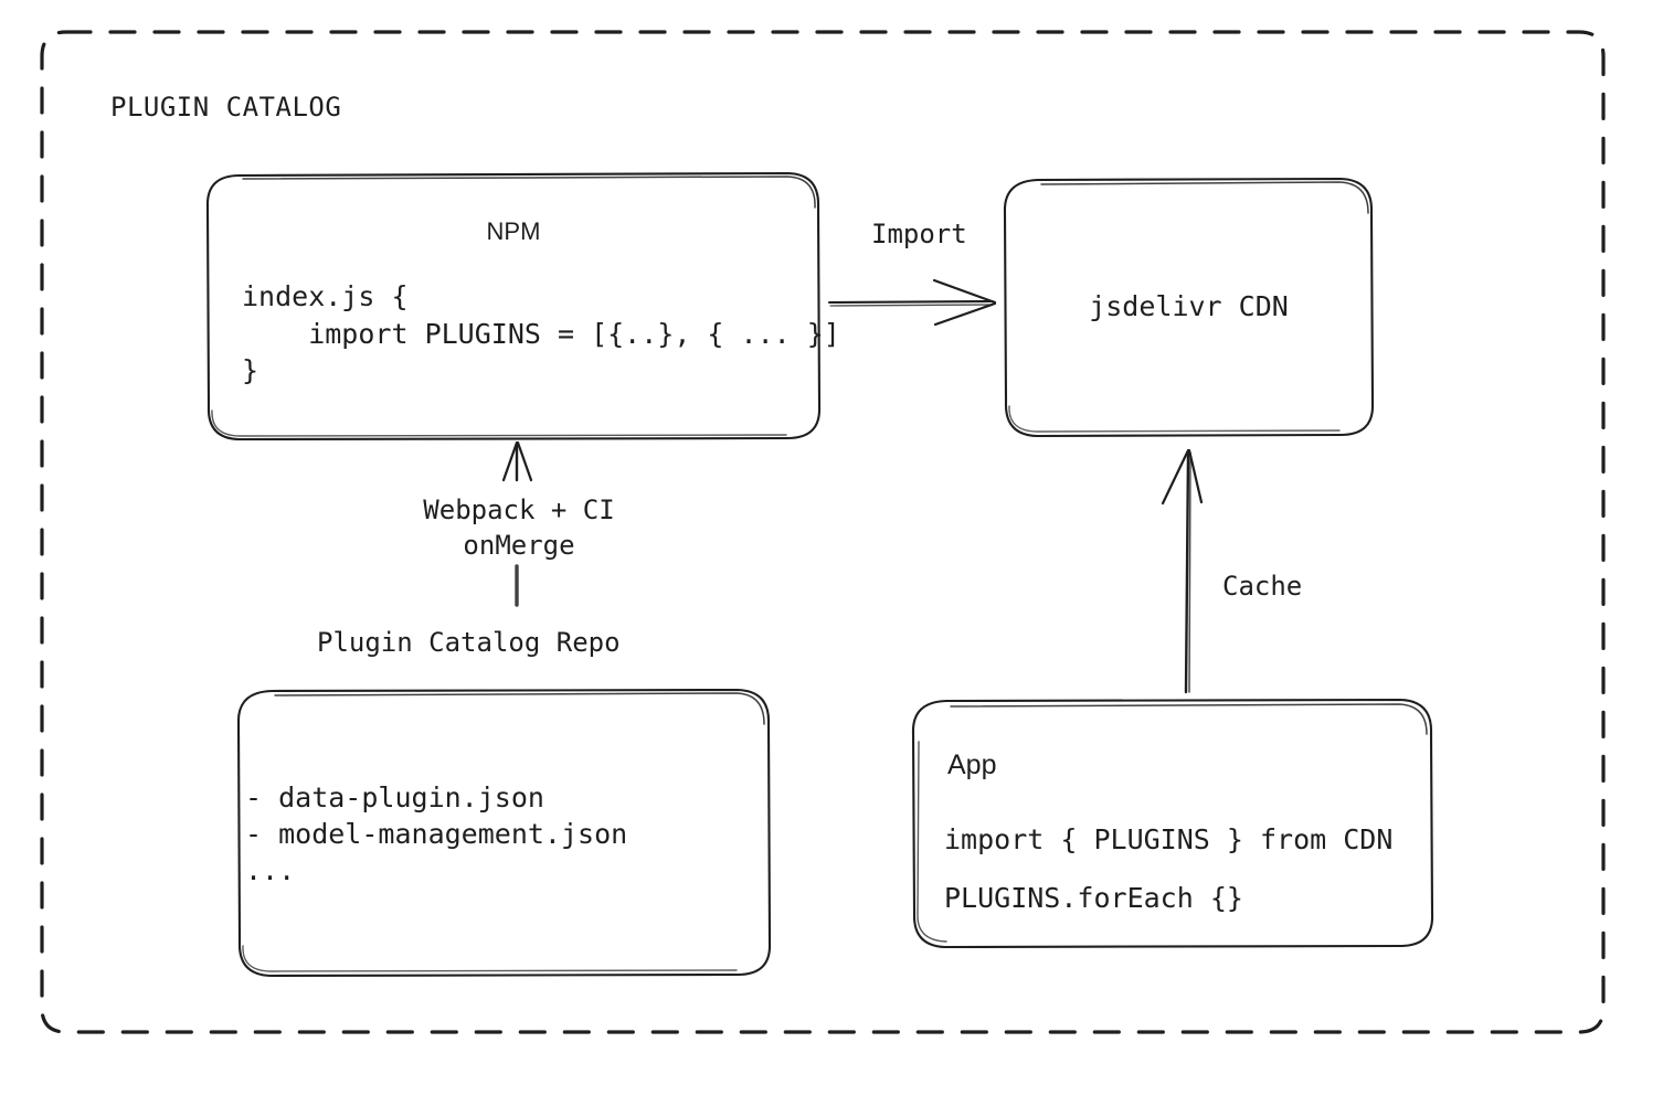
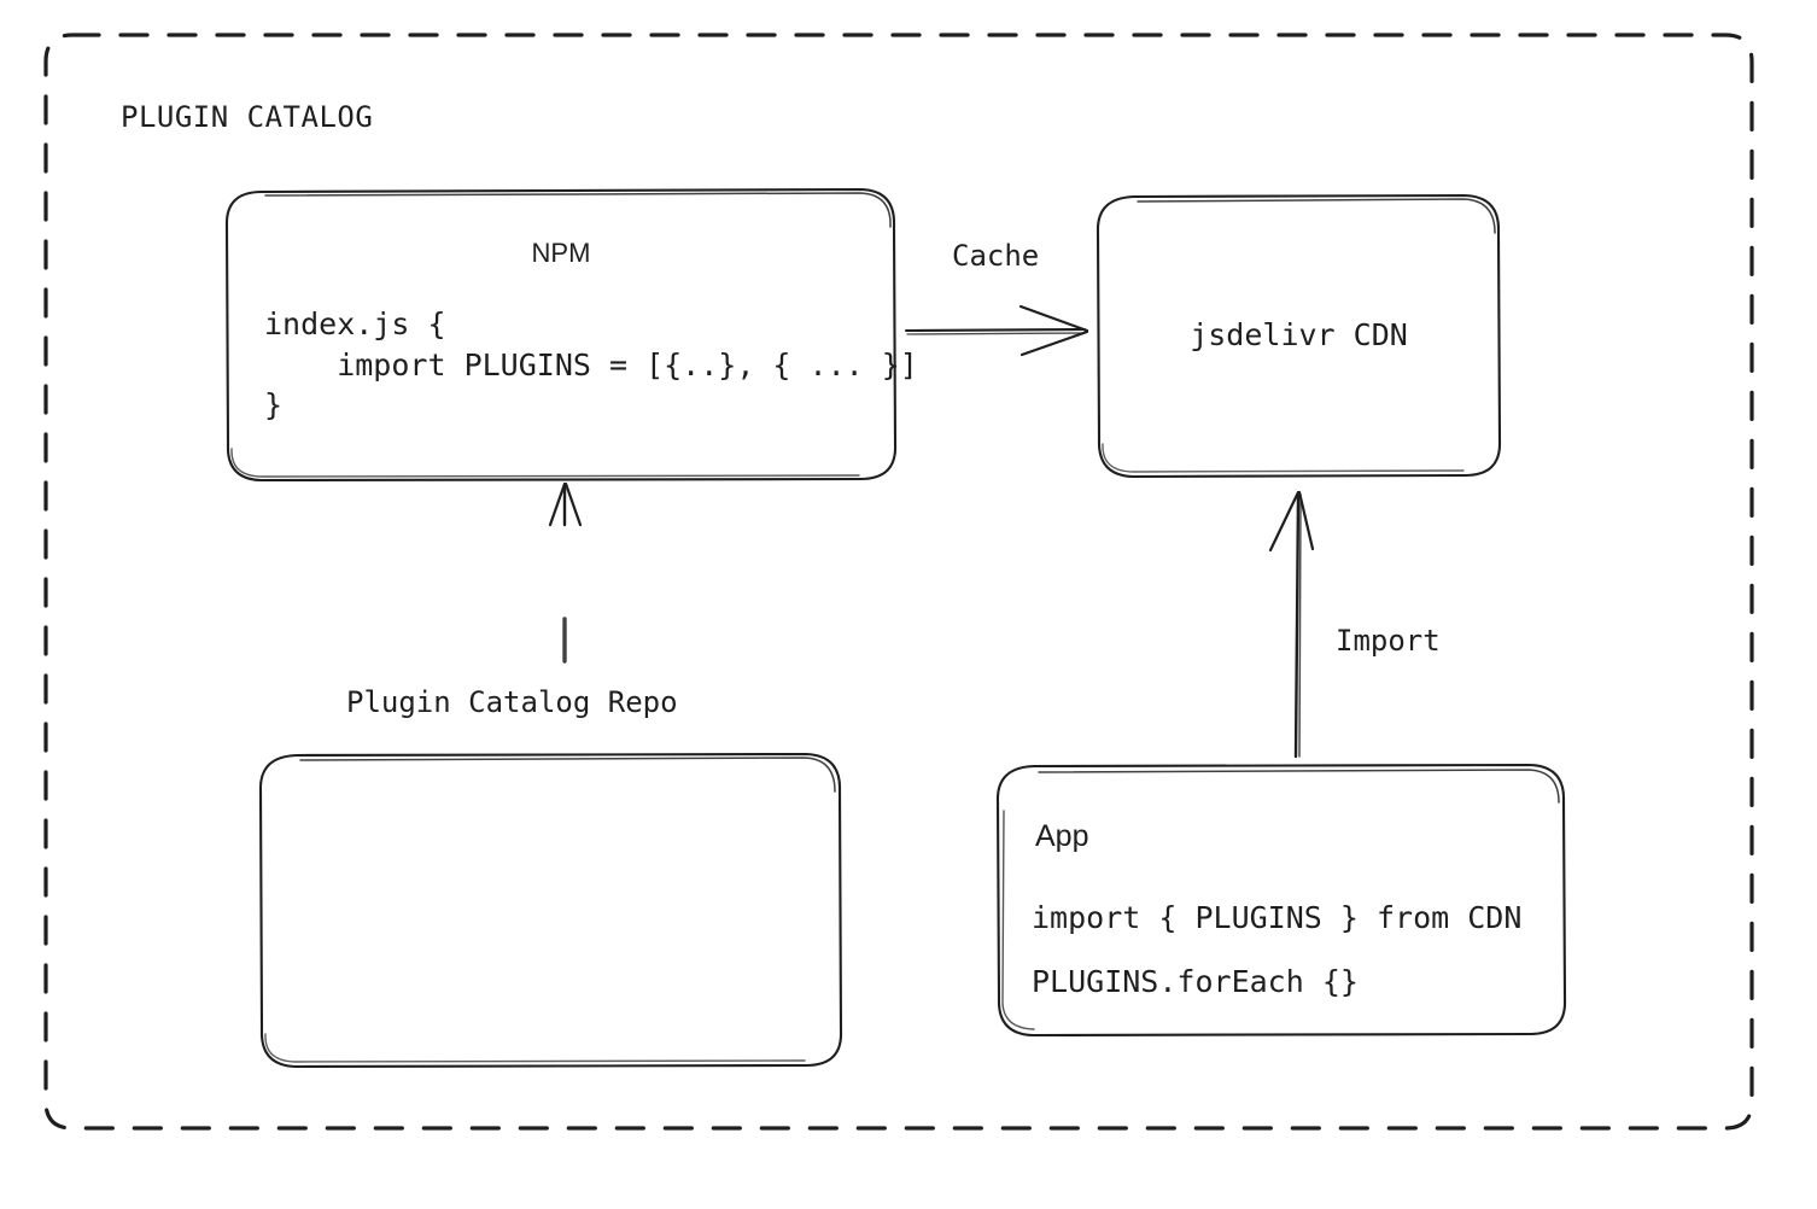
  PLUGIN CATALOG
  NPM
  index.js {
  import PLUGINS = [{..}, { ... }]
  }
  jsdelivr CDN
- Import
+ Cache
- Webpack + CI
- onMerge
- Cache
+ Import
  Plugin Catalog Repo
- - data-plugin.json
- - model-management.json
- ...
  App
  import { PLUGINS } from CDN
  PLUGINS.forEach {}
